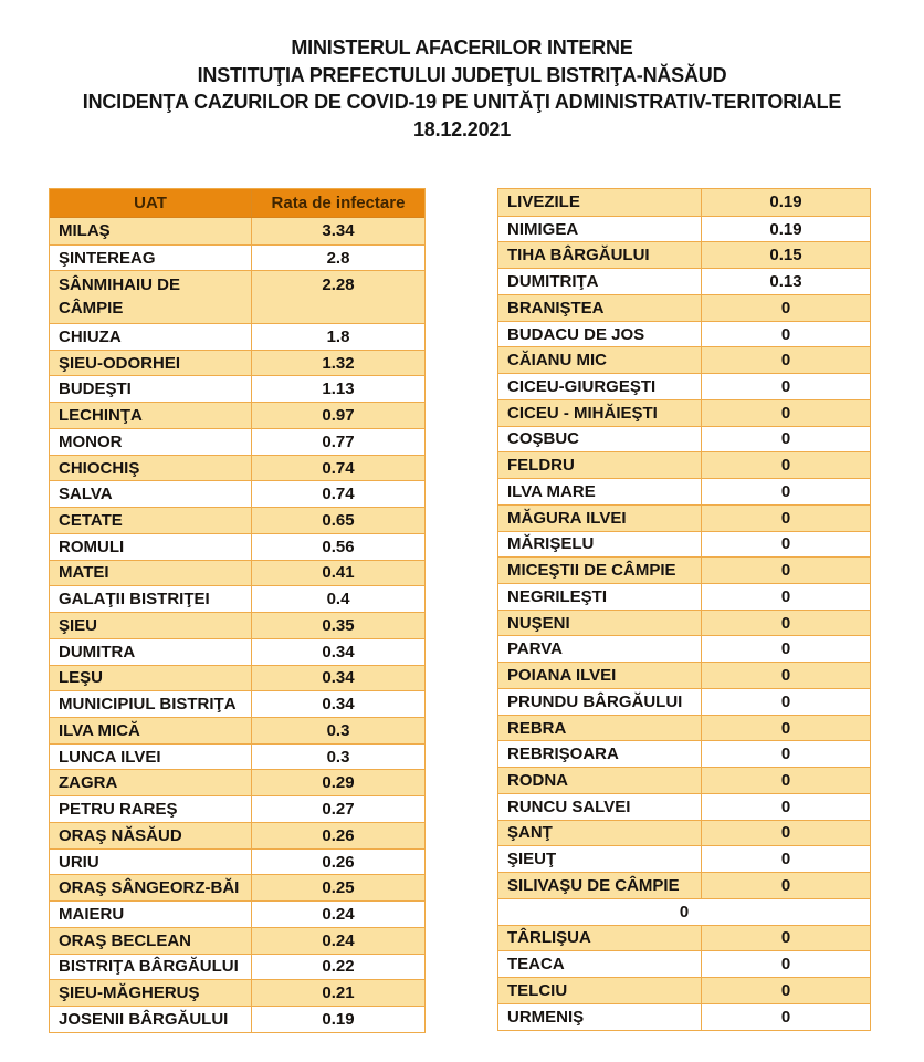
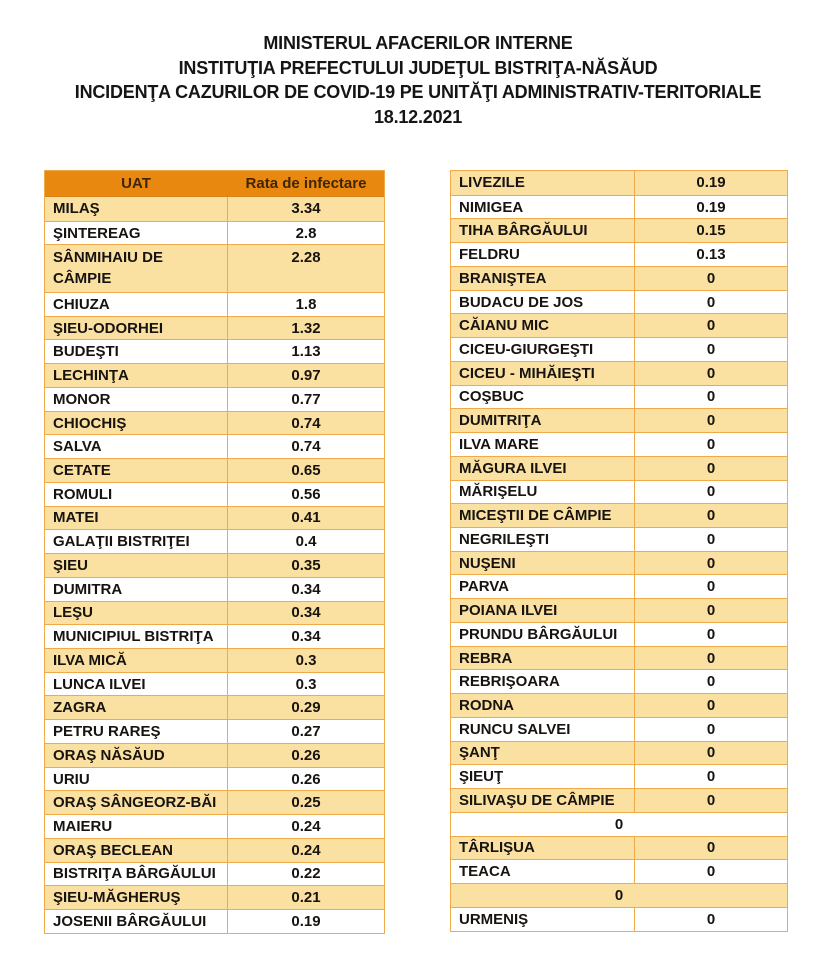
  MINISTERUL AFACERILOR INTERNE
  INSTITUŢIA PREFECTULUI JUDEŢUL BISTRIŢA-NĂSĂUD
  INCIDENŢA CAZURILOR DE COVID-19 PE UNITĂŢI ADMINISTRATIV-TERITORIALE
  18.12.2021
  UAT
  Rata de infectare
  MILAŞ
  3.34
  ŞINTEREAG
  2.8
  SÂNMIHAIU DE
  CÂMPIE
  2.28
  CHIUZA
  1.8
  ŞIEU-ODORHEI
  1.32
  BUDEŞTI
  1.13
  LECHINŢA
  0.97
  MONOR
  0.77
  CHIOCHIŞ
  0.74
  SALVA
  0.74
  CETATE
  0.65
  ROMULI
  0.56
  MATEI
  0.41
  GALAŢII BISTRIŢEI
  0.4
  ŞIEU
  0.35
  DUMITRA
  0.34
  LEŞU
  0.34
  MUNICIPIUL BISTRIŢA
  0.34
  ILVA MICĂ
  0.3
  LUNCA ILVEI
  0.3
  ZAGRA
  0.29
  PETRU RAREŞ
  0.27
  ORAŞ NĂSĂUD
  0.26
  URIU
  0.26
  ORAŞ SÂNGEORZ-BĂI
  0.25
  MAIERU
  0.24
  ORAŞ BECLEAN
  0.24
  BISTRIŢA BÂRGĂULUI
  0.22
  ŞIEU-MĂGHERUŞ
  0.21
  JOSENII BÂRGĂULUI
  0.19
  LIVEZILE
  0.19
  NIMIGEA
  0.19
  TIHA BÂRGĂULUI
  0.15
- DUMITRIŢA
+ FELDRU
  0.13
  BRANIŞTEA
  0
  BUDACU DE JOS
  0
  CĂIANU MIC
  0
  CICEU-GIURGEŞTI
  0
  CICEU - MIHĂIEŞTI
  0
  COŞBUC
  0
- FELDRU
+ DUMITRIŢA
  0
  ILVA MARE
  0
  MĂGURA ILVEI
  0
  MĂRIŞELU
  0
  MICEŞTII DE CÂMPIE
  0
  NEGRILEŞTI
  0
  NUŞENI
  0
  PARVA
  0
  POIANA ILVEI
  0
  PRUNDU BÂRGĂULUI
  0
  REBRA
  0
  REBRIŞOARA
  0
  RODNA
  0
  RUNCU SALVEI
  0
  ŞANŢ
  0
  ŞIEUŢ
  0
  SILIVAŞU DE CÂMPIE
  0
  0
  TÂRLIŞUA
  0
  TEACA
  0
- TELCIU
  0
  URMENIŞ
  0
